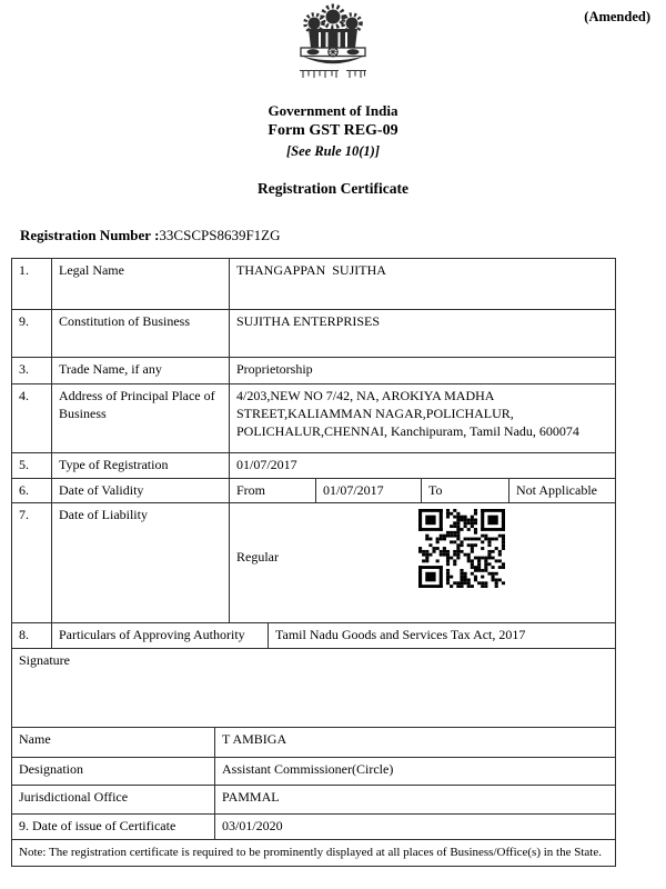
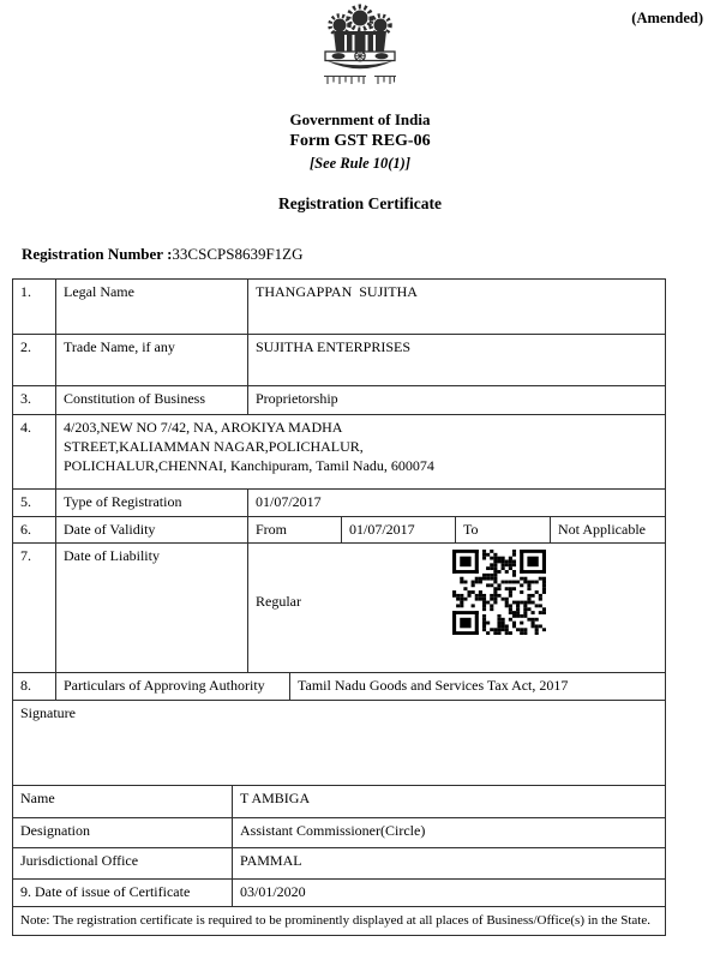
  (Amended)
  Government of India
- Form GST REG-09
+ Form GST REG-06
  [See Rule 10(1)]
  Registration Certificate
  Registration Number :33CSCPS8639F1ZG
  1.
  Legal Name
  THANGAPPAN SUJITHA
- 9.
+ 2.
- Constitution of Business
+ Trade Name, if any
  SUJITHA ENTERPRISES
  3.
- Trade Name, if any
+ Constitution of Business
  Proprietorship
  4.
- Address of Principal Place of Business
  4/203,NEW NO 7/42, NA, AROKIYA MADHA
  STREET,KALIAMMAN NAGAR,POLICHALUR,
  POLICHALUR,CHENNAI, Kanchipuram, Tamil Nadu, 600074
  5.
  Type of Registration
  01/07/2017
  6.
  Date of Validity
  From
  01/07/2017
  To
  Not Applicable
  7.
  Date of Liability
  Regular
  8.
  Particulars of Approving Authority
  Tamil Nadu Goods and Services Tax Act, 2017
  Signature
  Name
  T AMBIGA
  Designation
  Assistant Commissioner(Circle)
  Jurisdictional Office
  PAMMAL
  9. Date of issue of Certificate
  03/01/2020
  Note: The registration certificate is required to be prominently displayed at all places of Business/Office(s) in the State.
